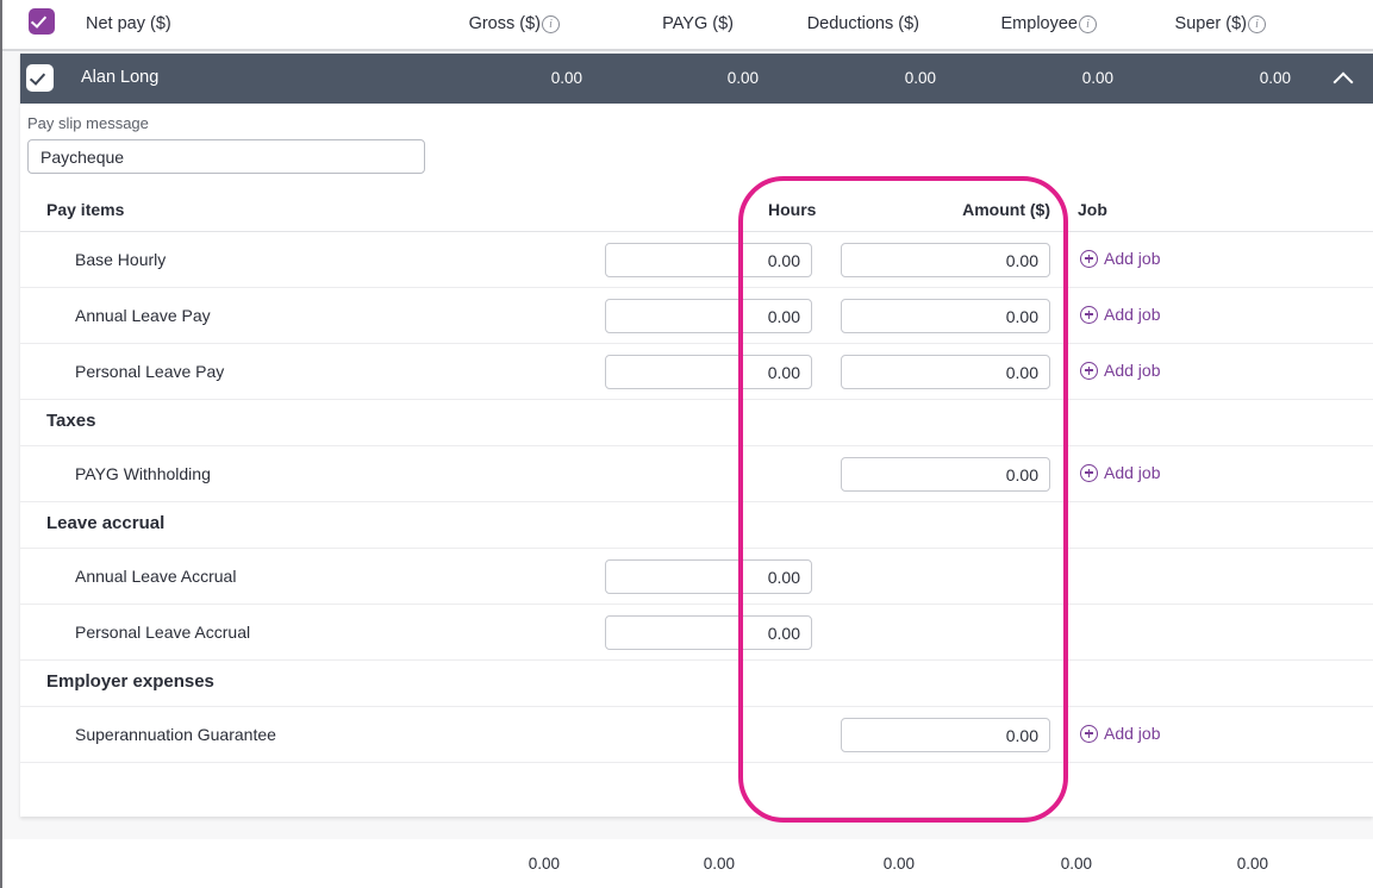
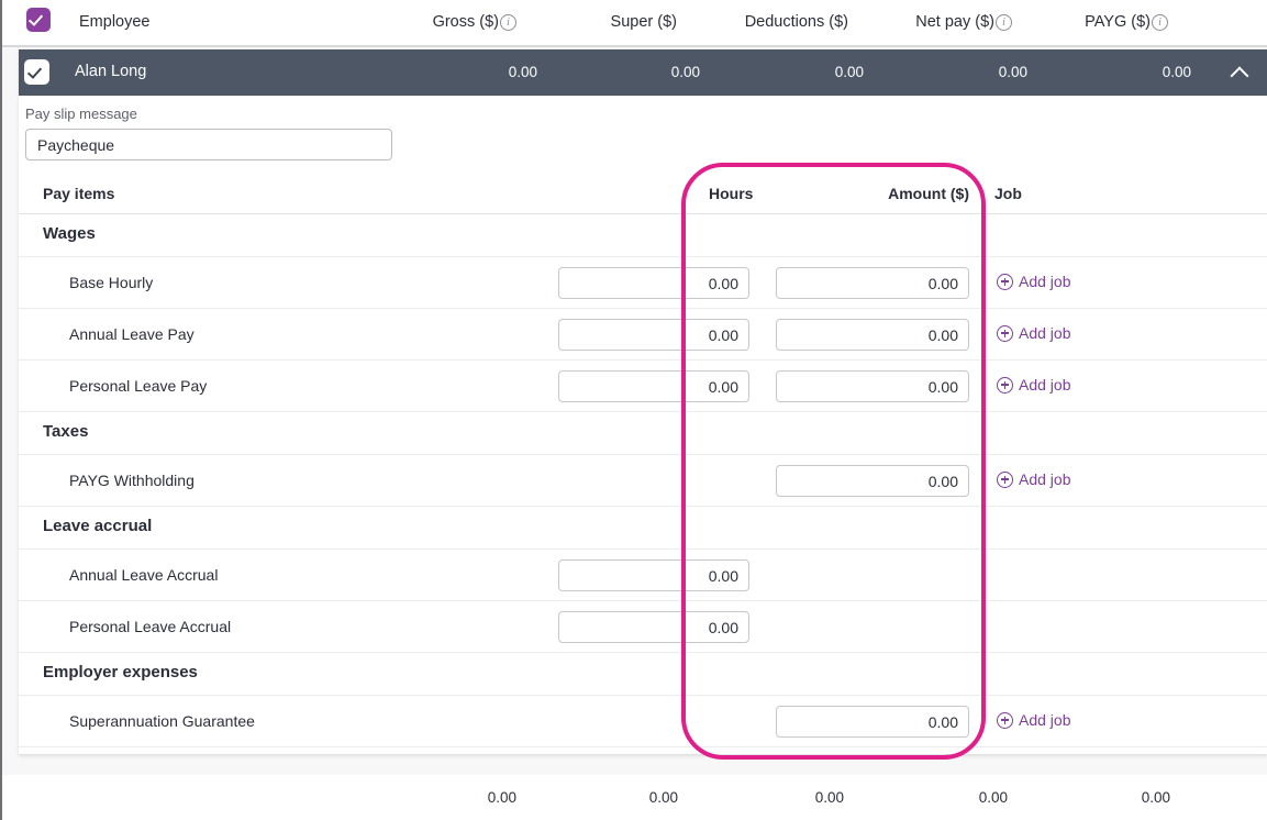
- Net pay ($)
+ Employee
  Gross ($) i
- PAYG ($)
+ Super ($)
  Deductions ($)
- Employee i
+ Net pay ($) i
- Super ($) i
+ PAYG ($) i
  Alan Long
  0.00
  0.00
  0.00
  0.00
  0.00
  Pay slip message
  Paycheque
  Pay items
  Hours
  Amount ($)
  Job
+ Wages
  Base Hourly
  0.00
  0.00
  Add job
  Annual Leave Pay
  0.00
  0.00
  Add job
  Personal Leave Pay
  0.00
  0.00
  Add job
  Taxes
  PAYG Withholding
  0.00
  Add job
  Leave accrual
  Annual Leave Accrual
  0.00
  Personal Leave Accrual
  0.00
  Employer expenses
  Superannuation Guarantee
  0.00
  Add job
  0.00
  0.00
  0.00
  0.00
  0.00
